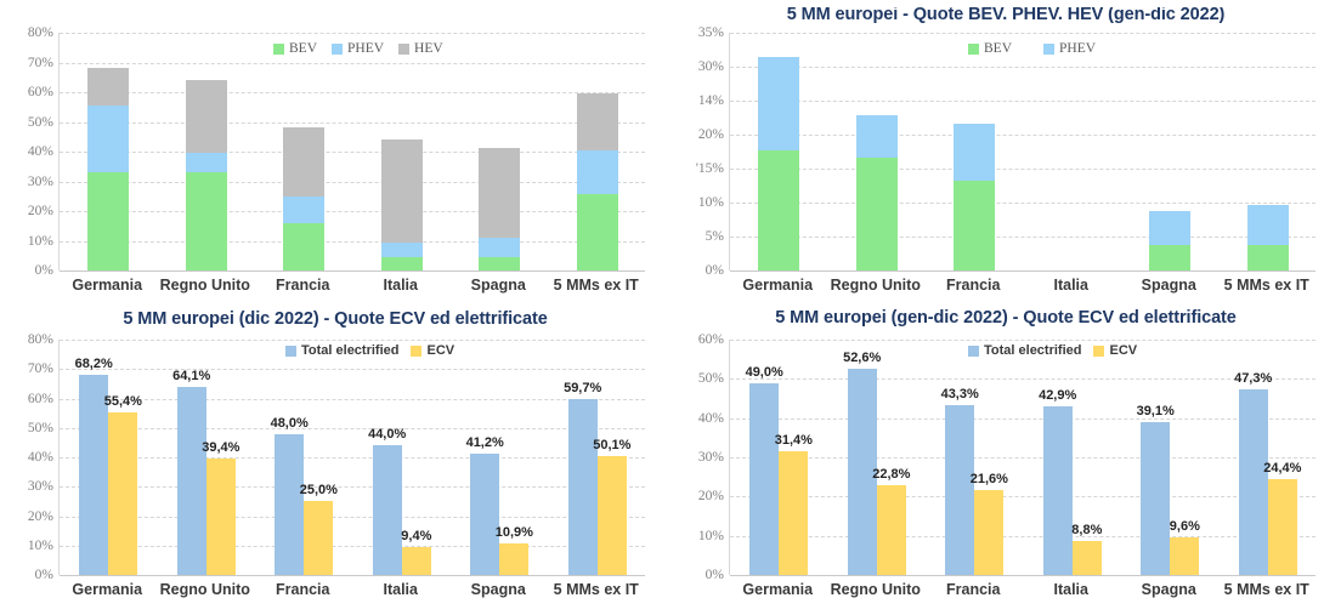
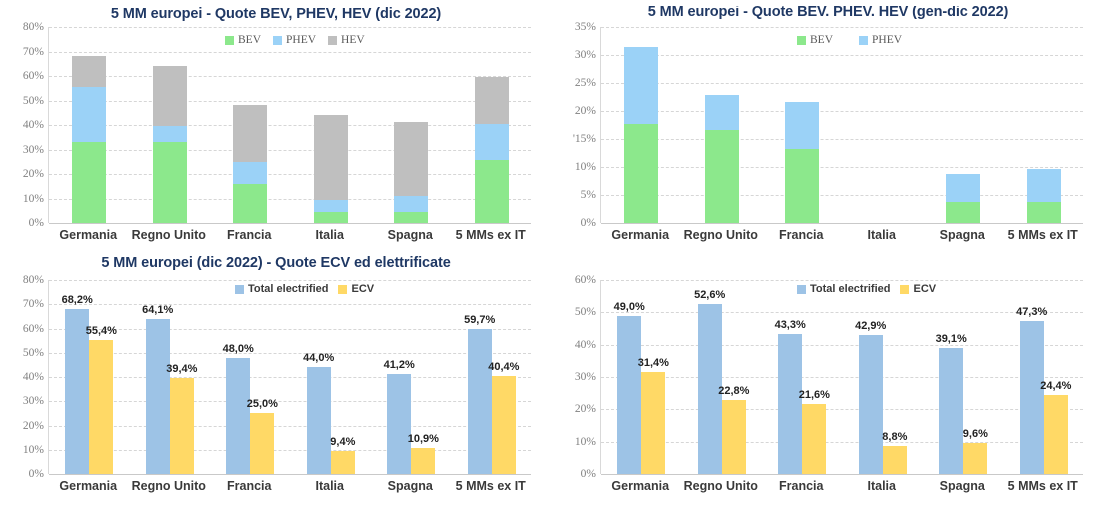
+ 5 MM europei - Quote BEV, PHEV, HEV (dic 2022)
  0%
  10%
  20%
  30%
  40%
  50%
  60%
  70%
  80%
  Germania
  Regno Unito
  Francia
  Italia
  Spagna
  5 MMs ex IT
  BEV
  PHEV
  HEV
  5 MM europei - Quote BEV. PHEV. HEV (gen-dic 2022)
  0%
  5%
  10%
  '15%
  20%
- 14%
+ 25%
  30%
  35%
  Germania
  Regno Unito
  Francia
  Italia
  Spagna
  5 MMs ex IT
  BEV
  PHEV
  5 MM europei (dic 2022) - Quote ECV ed elettrificate
  0%
  10%
  20%
  30%
  40%
  50%
  60%
  70%
  80%
  Germania
  Regno Unito
  Francia
  Italia
  Spagna
  5 MMs ex IT
  68,2%
  55,4%
  64,1%
  39,4%
  48,0%
  25,0%
  44,0%
  9,4%
  41,2%
  10,9%
  59,7%
- 50,1%
+ 40,4%
  Total electrified
  ECV
- 5 MM europei (gen-dic 2022) - Quote ECV ed elettrificate
  0%
  10%
  20%
  30%
  40%
  50%
  60%
  Germania
  Regno Unito
  Francia
  Italia
  Spagna
  5 MMs ex IT
  49,0%
  31,4%
  52,6%
  22,8%
  43,3%
  21,6%
  42,9%
  8,8%
  39,1%
  9,6%
  47,3%
  24,4%
  Total electrified
  ECV
